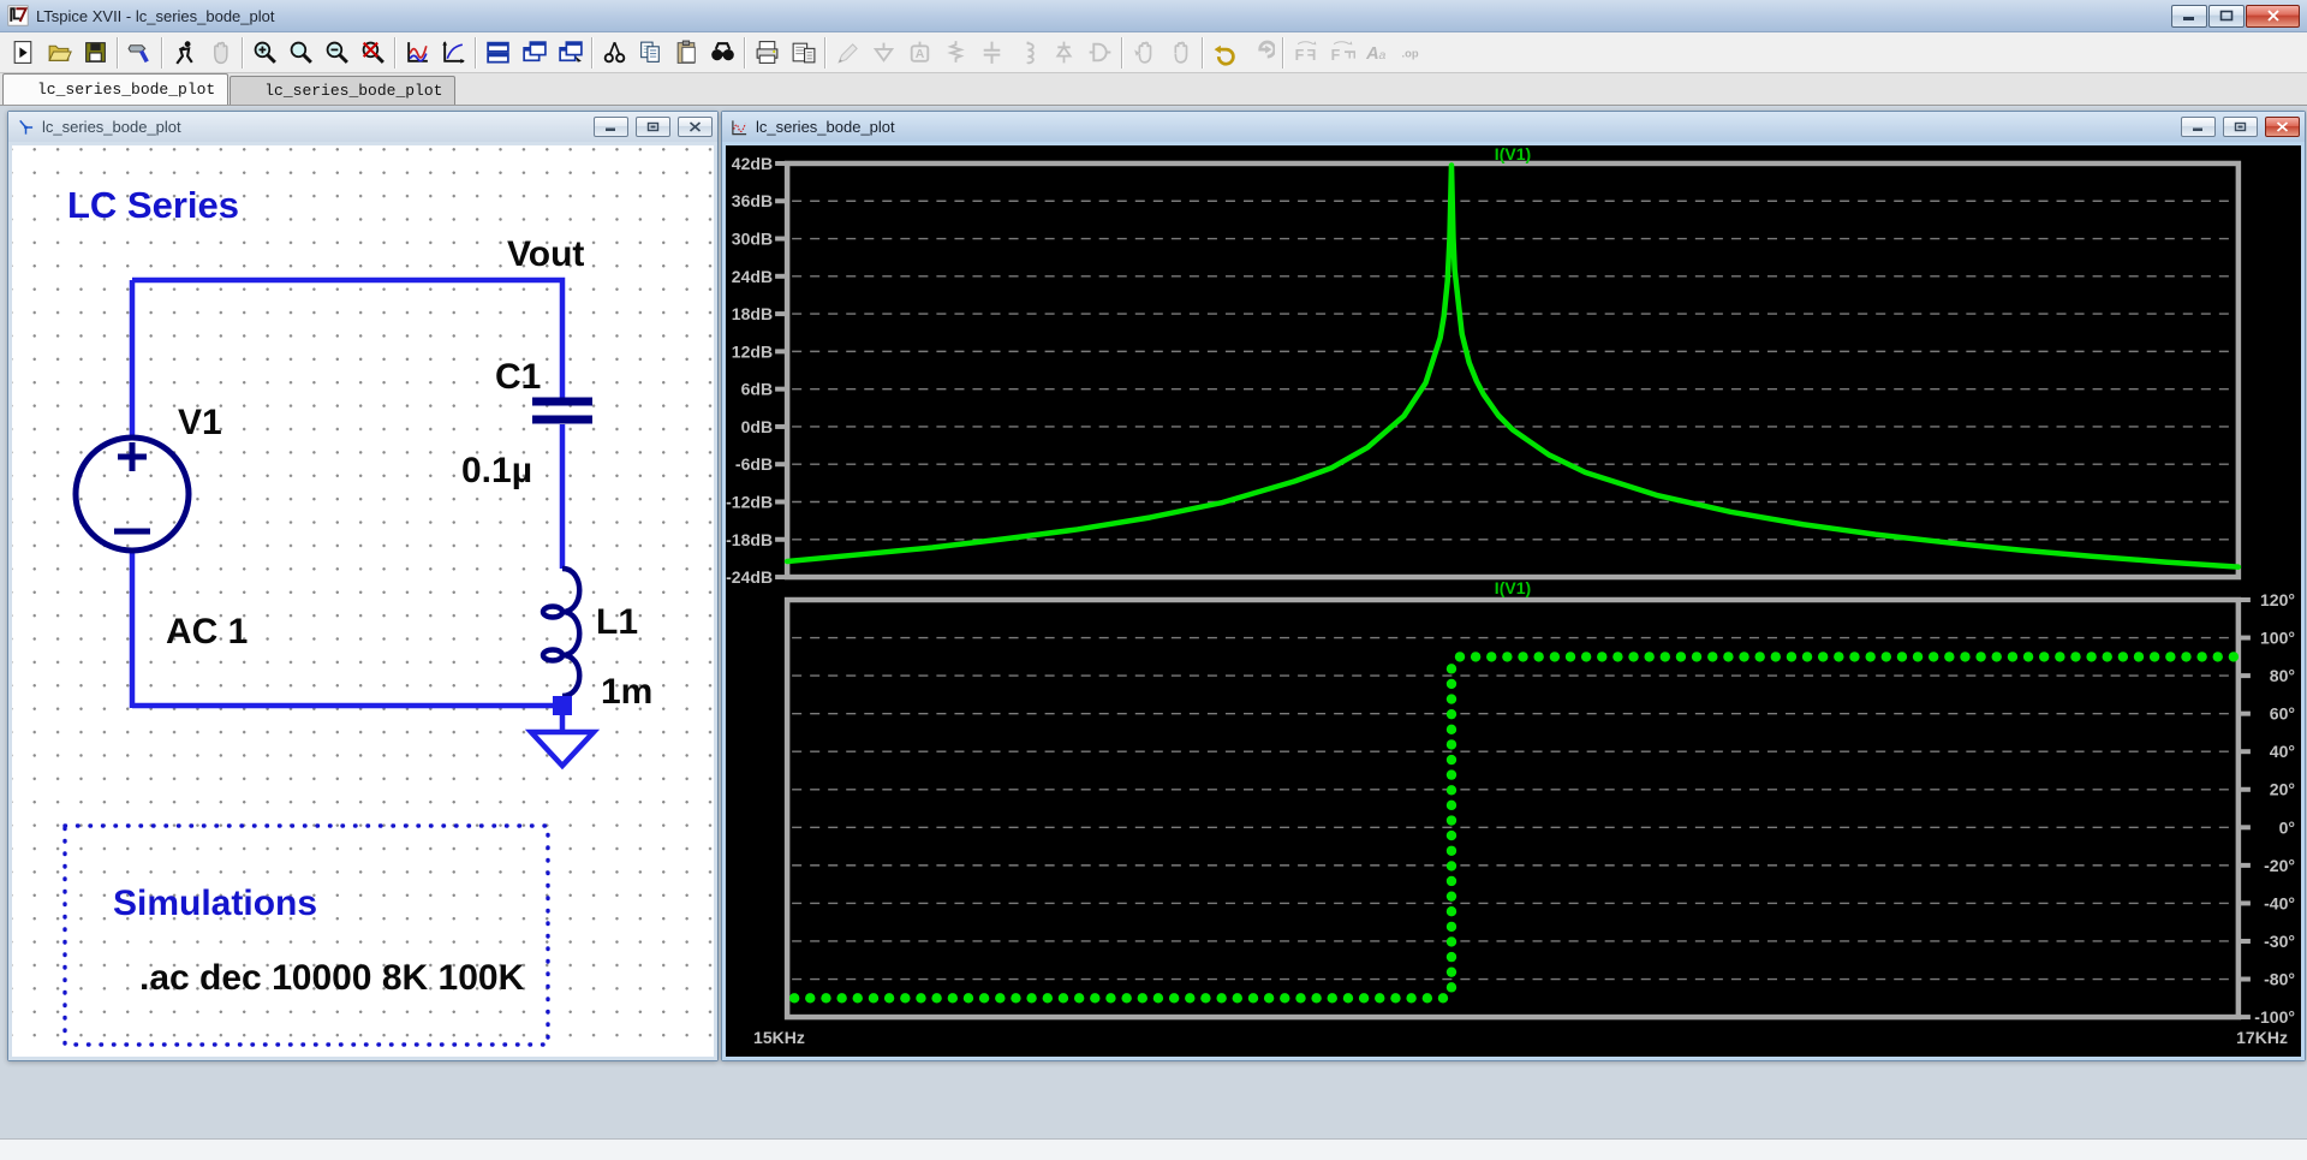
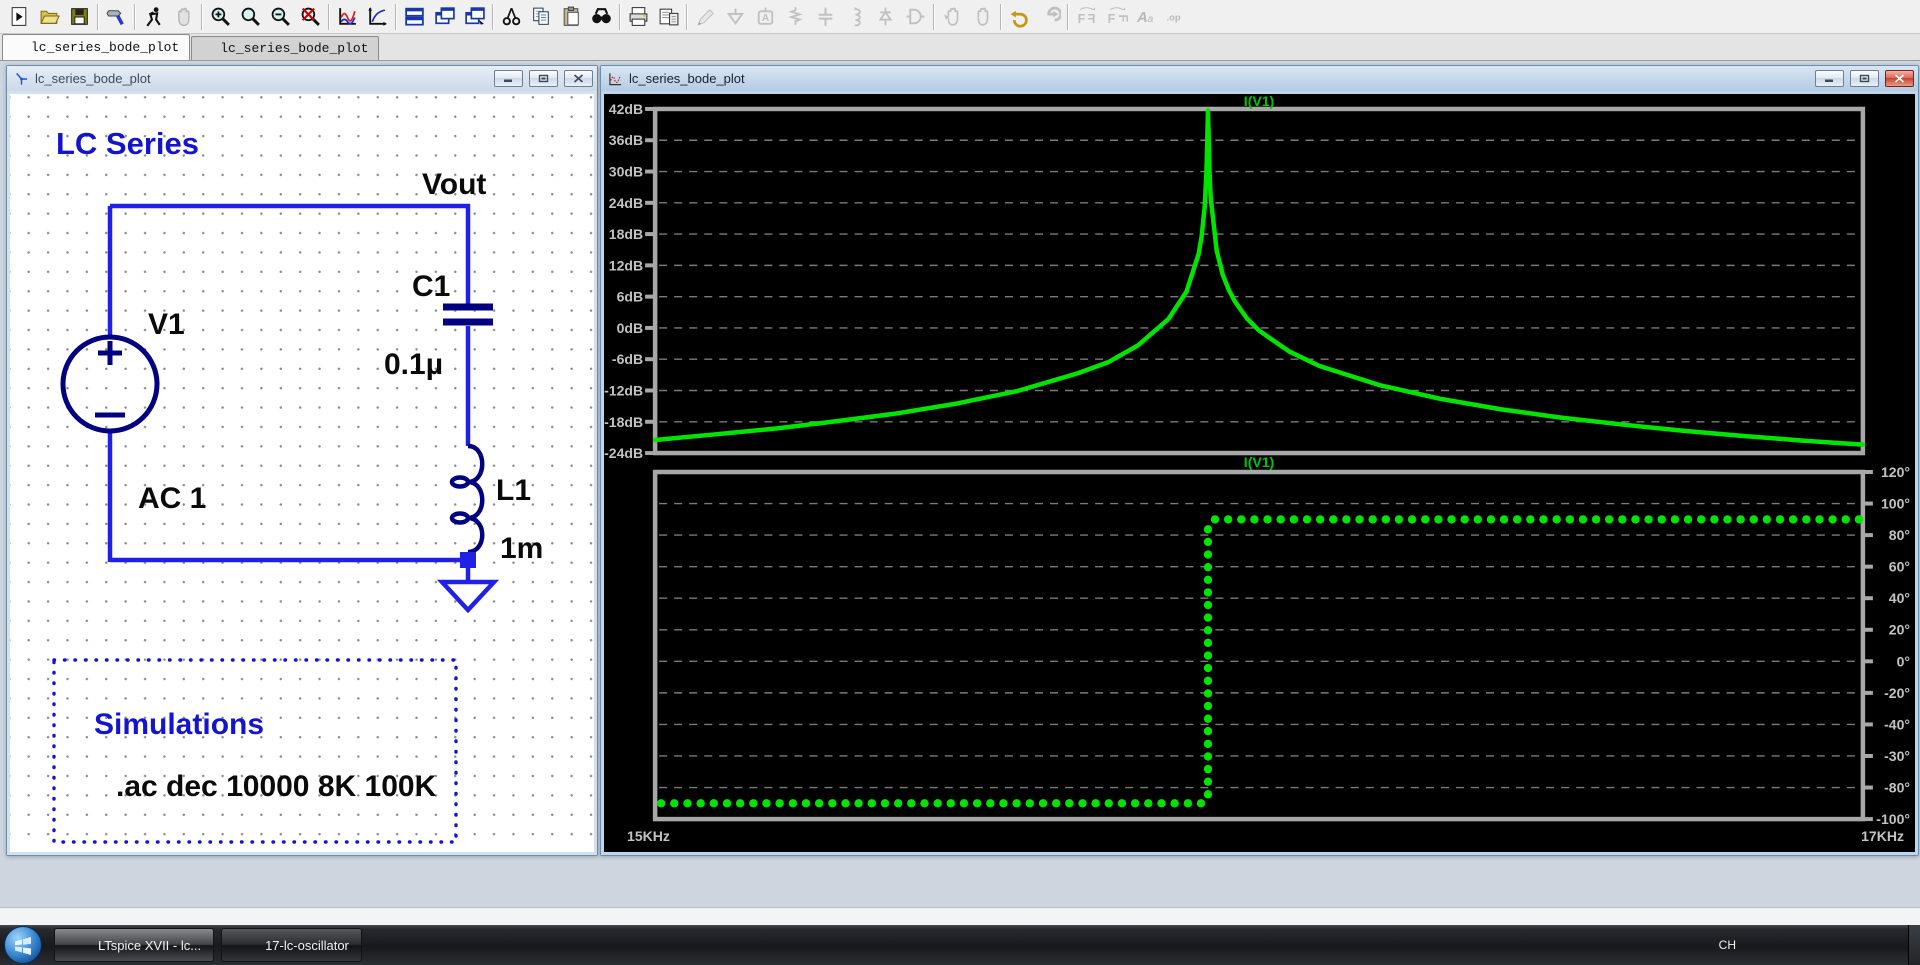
- LTspice XVII - lc_series_bode_plot
  A
  F
  F
  A
  a
  .op
  lc_series_bode_plot
  lc_series_bode_plot
  lc_series_bode_plot
  LC Series
  Vout
  V1
  AC 1
  C1
  0.1µ
  L1
  1m
  Simulations
  .ac dec 10000 8K 100K
  lc_series_bode_plot
  42dB
  36dB
  30dB
  24dB
  18dB
  12dB
  6dB
  0dB
  -6dB
  -12dB
  -18dB
  -24dB
  I(V1)
  120°
  100°
  80°
  60°
  40°
  20°
  0°
  -20°
  -40°
  -30°
  -80°
  -100°
  I(V1)
  15KHz
  17KHz
+ LTspice XVII - lc...
+ 17-lc-oscillator
+ CH
